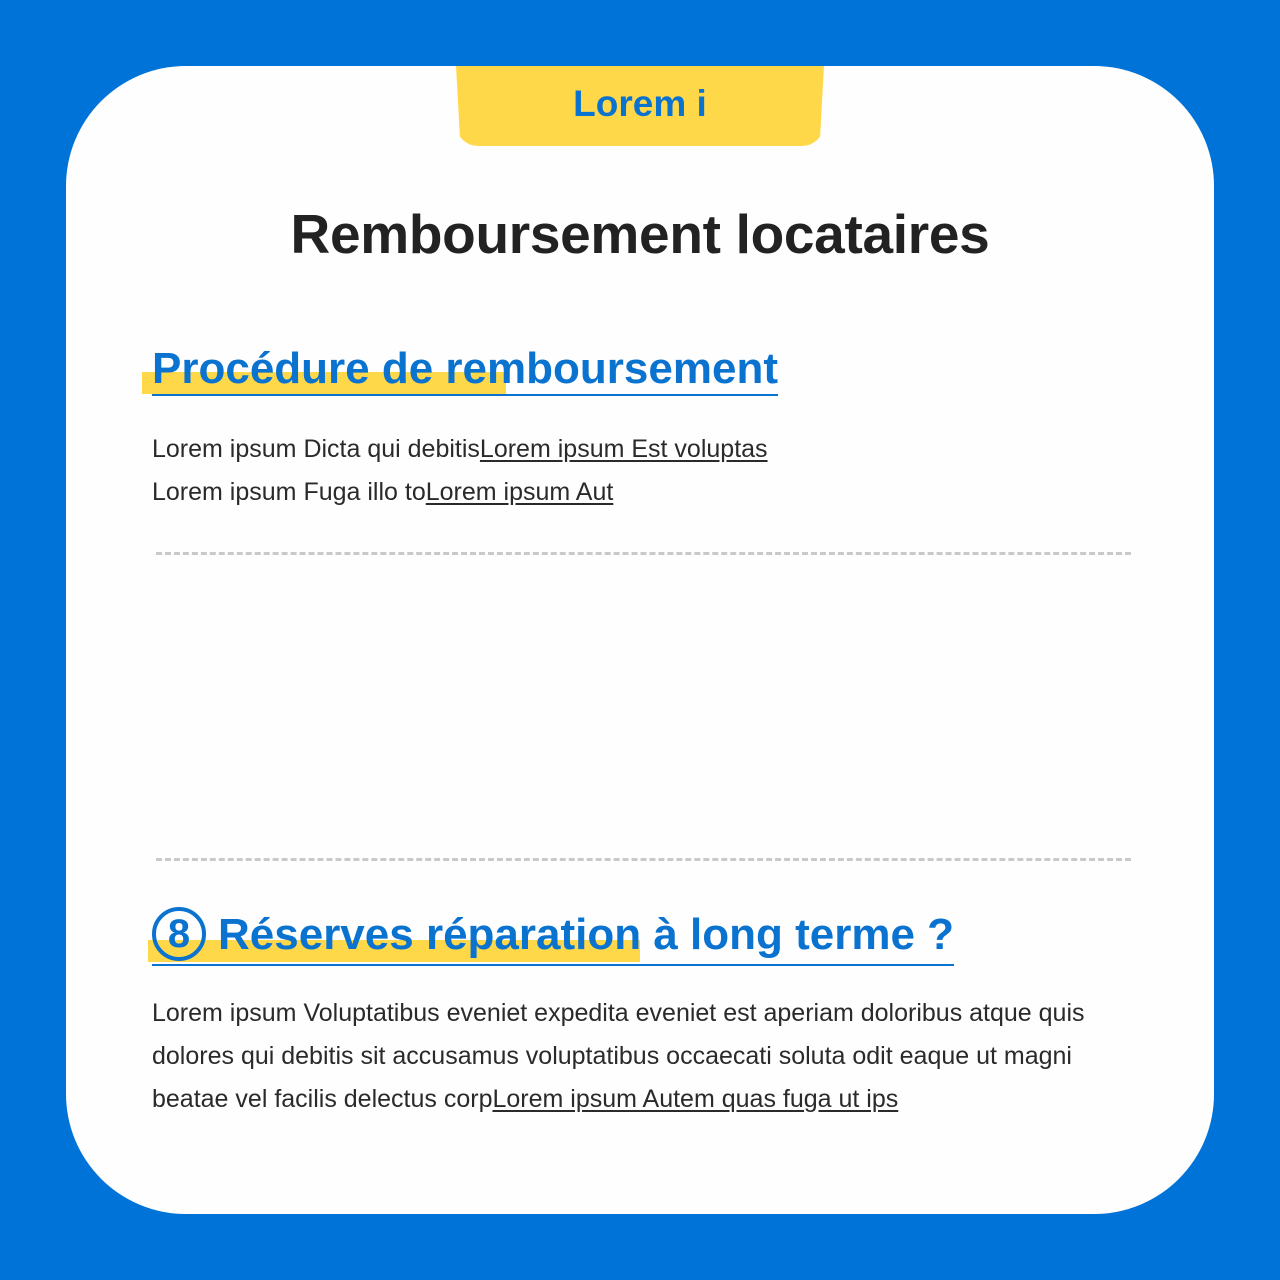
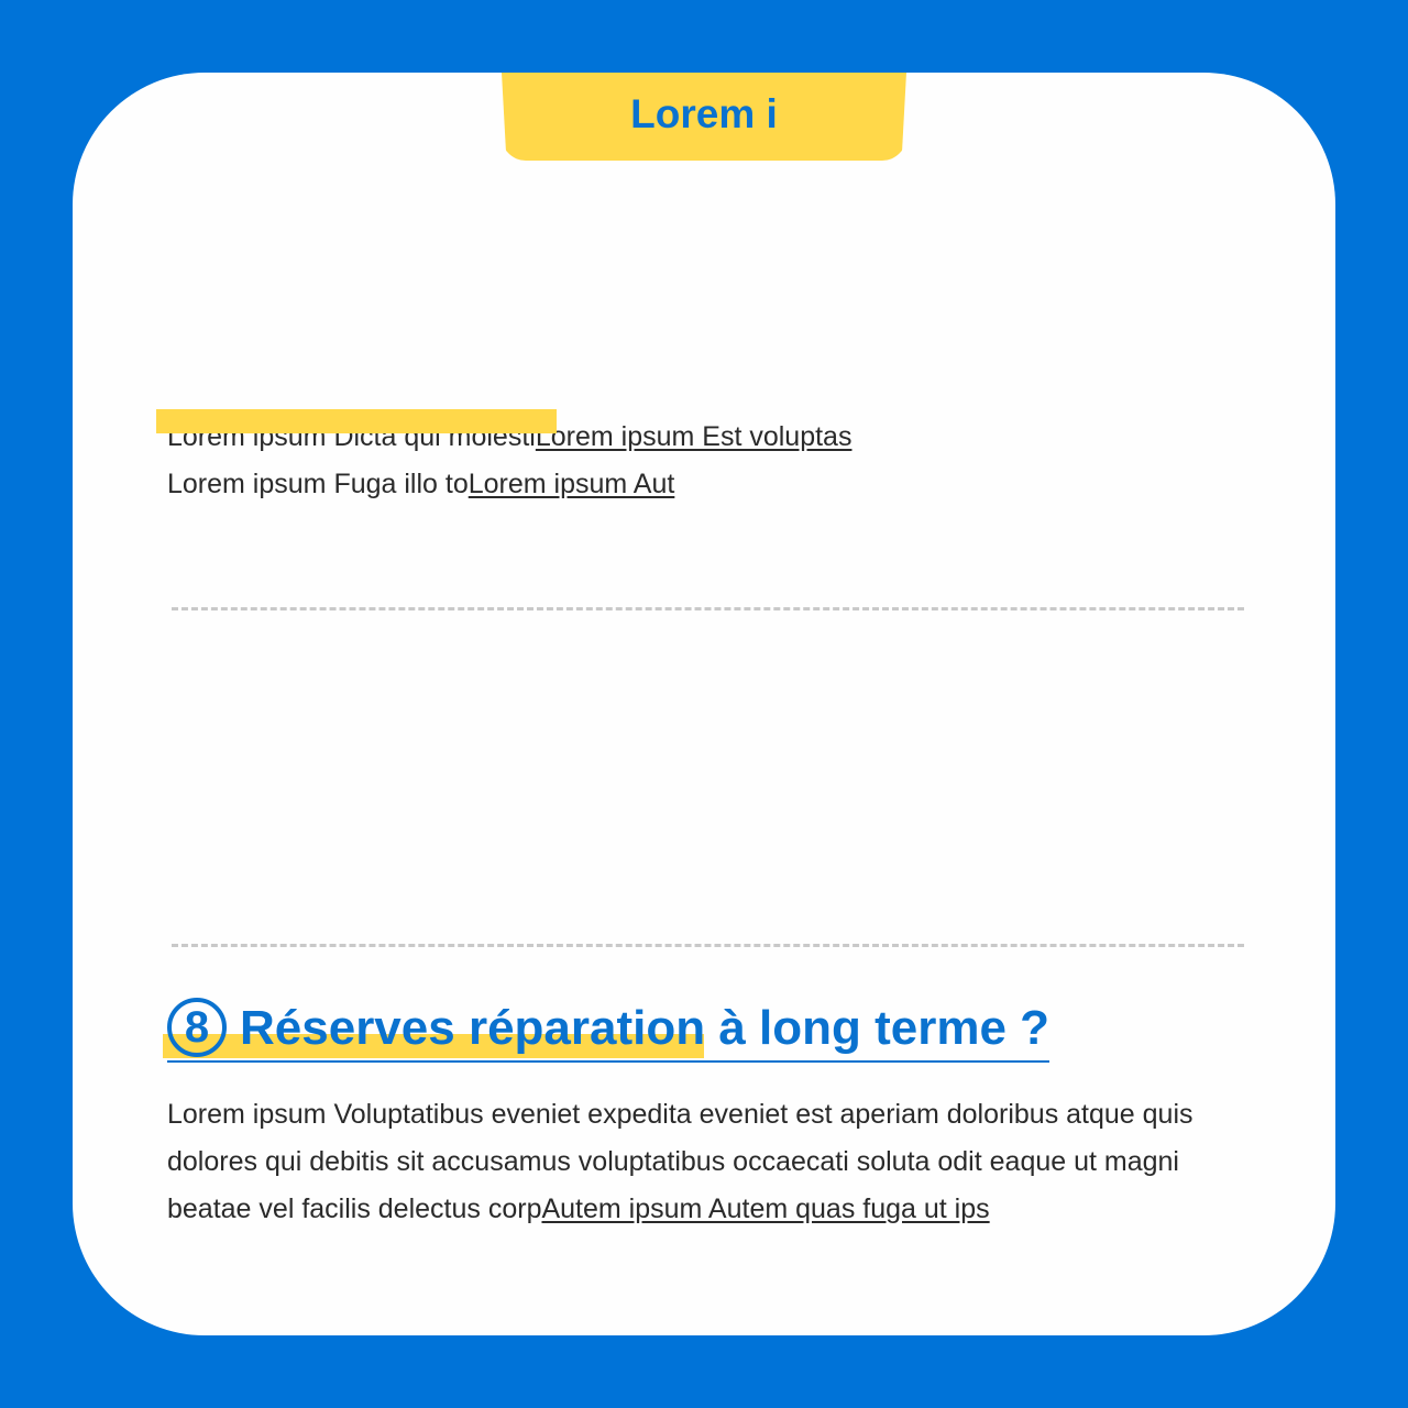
  Lorem i
- Remboursement locataires
- Procédure de remboursement
- Lorem ipsum Dicta qui debitisLorem ipsum Est voluptas
+ Lorem ipsum Dicta qui molestiLorem ipsum Est voluptas
  Lorem ipsum Fuga illo toLorem ipsum Aut
  8 Réserves réparation à long terme ?
- Lorem ipsum Voluptatibus eveniet expedita eveniet est aperiam doloribus atque quis dolores qui debitis sit accusamus voluptatibus occaecati soluta odit eaque ut magni beatae vel facilis delectus corpLorem ipsum Autem quas fuga ut ips
+ Lorem ipsum Voluptatibus eveniet expedita eveniet est aperiam doloribus atque quis dolores qui debitis sit accusamus voluptatibus occaecati soluta odit eaque ut magni beatae vel facilis delectus corpAutem ipsum Autem quas fuga ut ips
